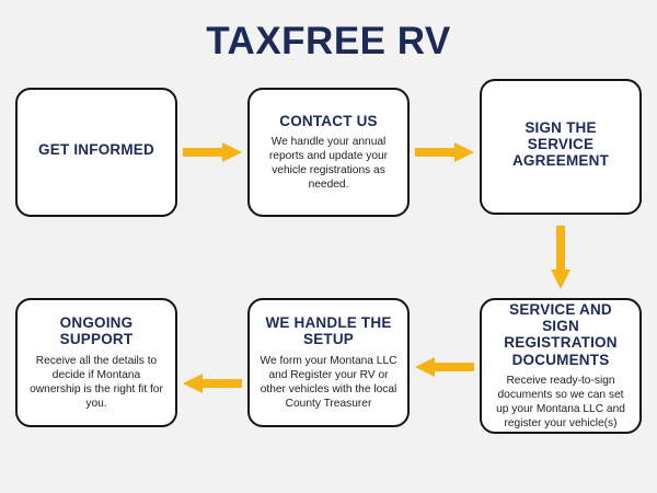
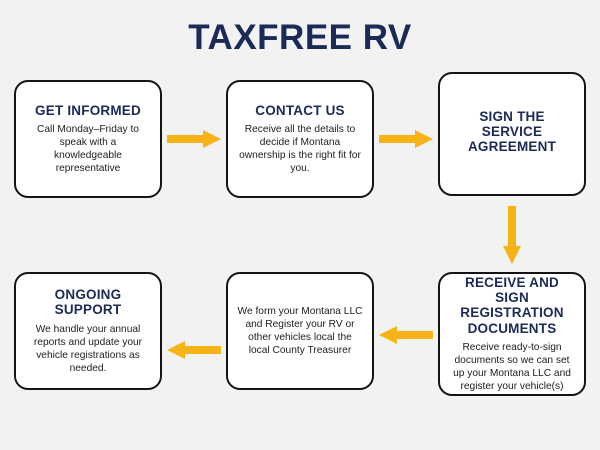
  TAXFREE RV
  GET INFORMED
+ Call Monday–Friday to speak with a knowledgeable representative
  CONTACT US
- We handle your annual reports and update your vehicle registrations as needed.
+ Receive all the details to decide if Montana ownership is the right fit for you.
  SIGN THE SERVICE AGREEMENT
- SERVICE AND SIGN REGISTRATION DOCUMENTS
+ RECEIVE AND SIGN REGISTRATION DOCUMENTS
  Receive ready-to-sign documents so we can set up your Montana LLC and register your vehicle(s)
- WE HANDLE THE SETUP
- We form your Montana LLC and Register your RV or other vehicles with the local County Treasurer
+ We form your Montana LLC and Register your RV or other vehicles local the local County Treasurer
  ONGOING SUPPORT
- Receive all the details to decide if Montana ownership is the right fit for you.
+ We handle your annual reports and update your vehicle registrations as needed.
